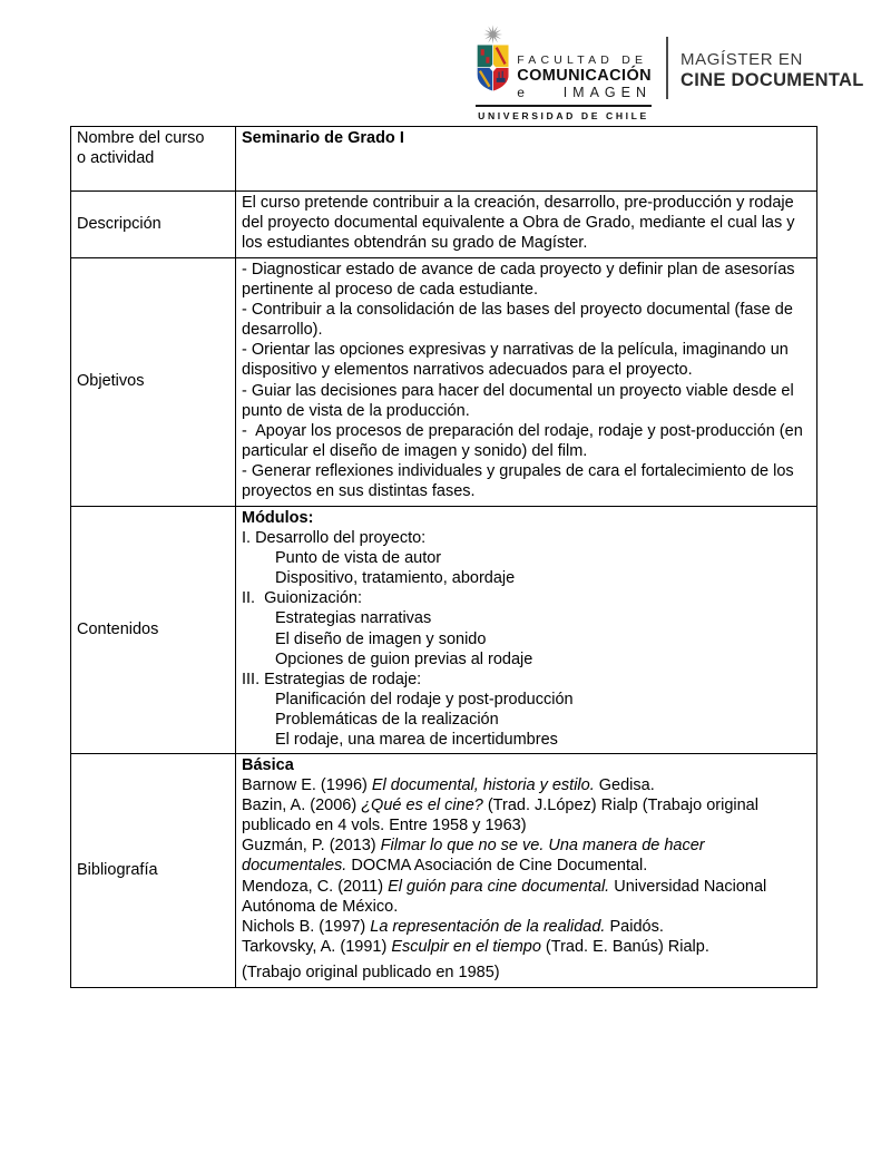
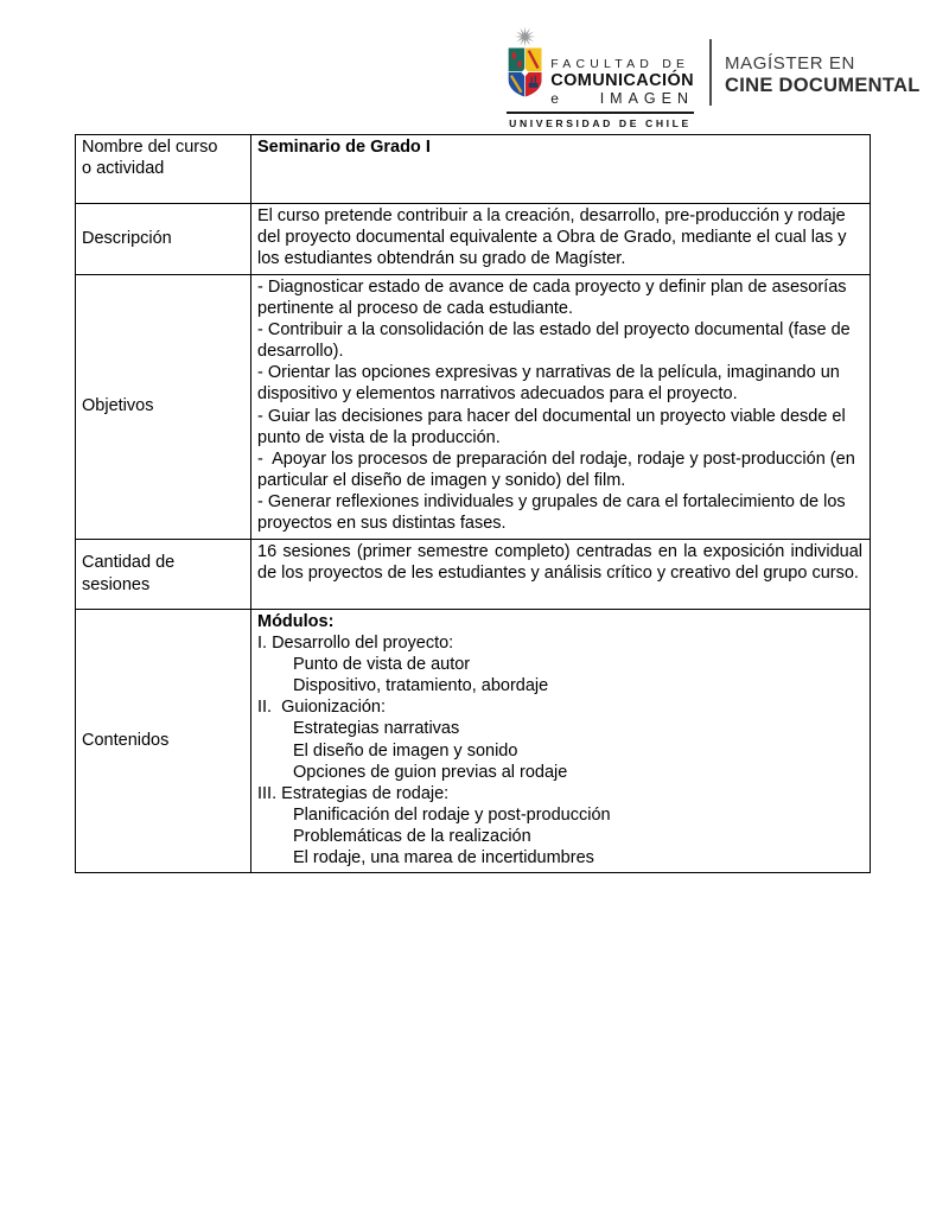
  FACULTAD DE
  COMUNICACIÓN
  e
  IMAGEN
  UNIVERSIDAD DE CHILE
  MAGÍSTER EN
  CINE DOCUMENTAL
  Nombre del curso o actividad	Seminario de Grado I
  Descripción	El curso pretende contribuir a la creación, desarrollo, pre-producción y rodaje del proyecto documental equivalente a Obra de Grado, mediante el cual las y los estudiantes obtendrán su grado de Magíster.
- Objetivos	- Diagnosticar estado de avance de cada proyecto y definir plan de asesorías pertinente al proceso de cada estudiante. - Contribuir a la consolidación de las bases del proyecto documental (fase de desarrollo). - Orientar las opciones expresivas y narrativas de la película, imaginando un dispositivo y elementos narrativos adecuados para el proyecto. - Guiar las decisiones para hacer del documental un proyecto viable desde el punto de vista de la producción. - Apoyar los procesos de preparación del rodaje, rodaje y post-producción (en particular el diseño de imagen y sonido) del film. - Generar reflexiones individuales y grupales de cara el fortalecimiento de los proyectos en sus distintas fases.
+ Objetivos	- Diagnosticar estado de avance de cada proyecto y definir plan de asesorías pertinente al proceso de cada estudiante. - Contribuir a la consolidación de las estado del proyecto documental (fase de desarrollo). - Orientar las opciones expresivas y narrativas de la película, imaginando un dispositivo y elementos narrativos adecuados para el proyecto. - Guiar las decisiones para hacer del documental un proyecto viable desde el punto de vista de la producción. - Apoyar los procesos de preparación del rodaje, rodaje y post-producción (en particular el diseño de imagen y sonido) del film. - Generar reflexiones individuales y grupales de cara el fortalecimiento de los proyectos en sus distintas fases.
+ Cantidad de sesiones	16 sesiones (primer semestre completo) centradas en la exposición individual de los proyectos de les estudiantes y análisis crítico y creativo del grupo curso.
  Contenidos	Módulos: I. Desarrollo del proyecto: Punto de vista de autor Dispositivo, tratamiento, abordaje II. Guionización: Estrategias narrativas El diseño de imagen y sonido Opciones de guion previas al rodaje III. Estrategias de rodaje: Planificación del rodaje y post-producción Problemáticas de la realización El rodaje, una marea de incertidumbres
- Bibliografía	Básica Barnow E. (1996) El documental, historia y estilo. Gedisa. Bazin, A. (2006) ¿Qué es el cine? (Trad. J.López) Rialp (Trabajo original publicado en 4 vols. Entre 1958 y 1963) Guzmán, P. (2013) Filmar lo que no se ve. Una manera de hacer documentales. DOCMA Asociación de Cine Documental. Mendoza, C. (2011) El guión para cine documental. Universidad Nacional Autónoma de México. Nichols B. (1997) La representación de la realidad. Paidós. Tarkovsky, A. (1991) Esculpir en el tiempo (Trad. E. Banús) Rialp. (Trabajo original publicado en 1985)
